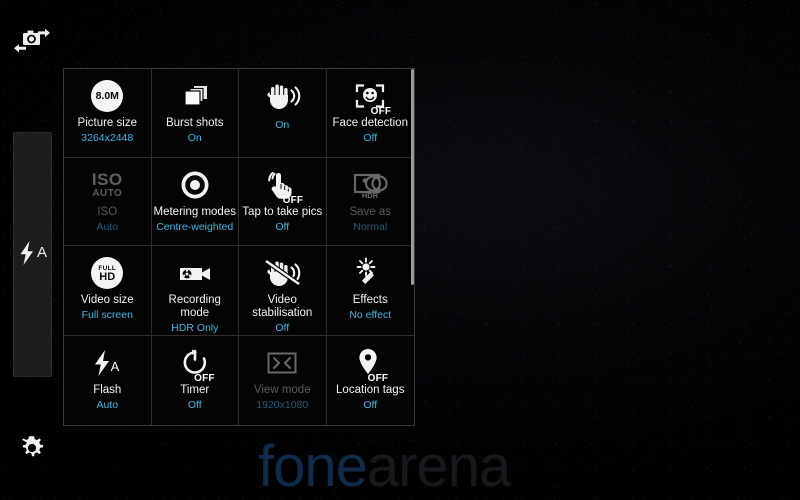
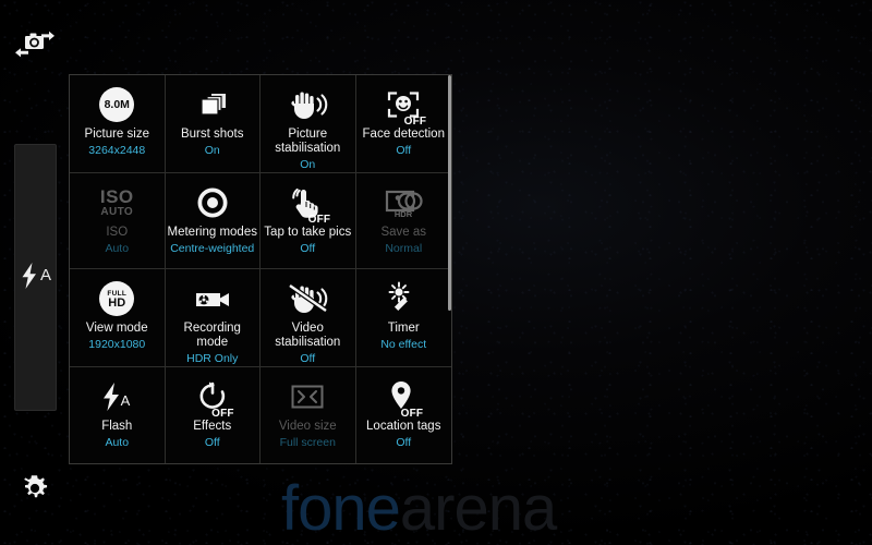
  fonearena
  A
  8.0M
  Picture size
  3264x2448
  Burst shots
  On
+ Picture stabilisation
  On
  OFF
  Face detection
  Off
  ISO
  AUTO
  ISO
  Auto
  Metering modes
  Centre-weighted
  OFF
  Tap to take pics
  Off
  HDR
  Save as
  Normal
  HD
- Video size
+ View mode
- Full screen
+ 1920x1080
  Recording mode
  HDR Only
  Video stabilisation
  Off
- Effects
+ Timer
  No effect
  A
  Flash
  Auto
  OFF
- Timer
+ Effects
  Off
- View mode
+ Video size
- 1920x1080
+ Full screen
  OFF
  Location tags
  Off
